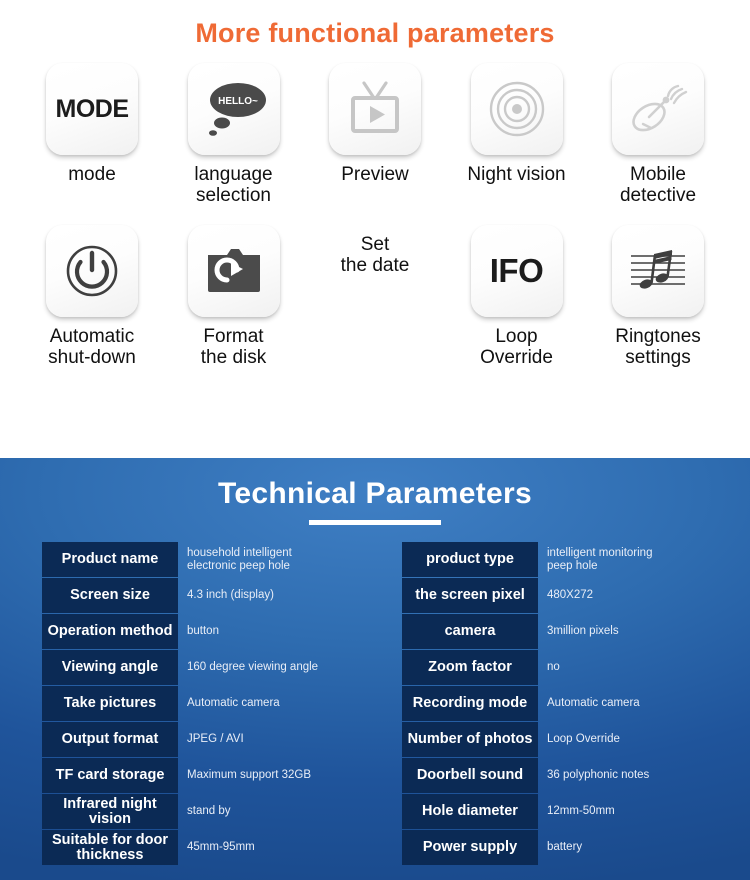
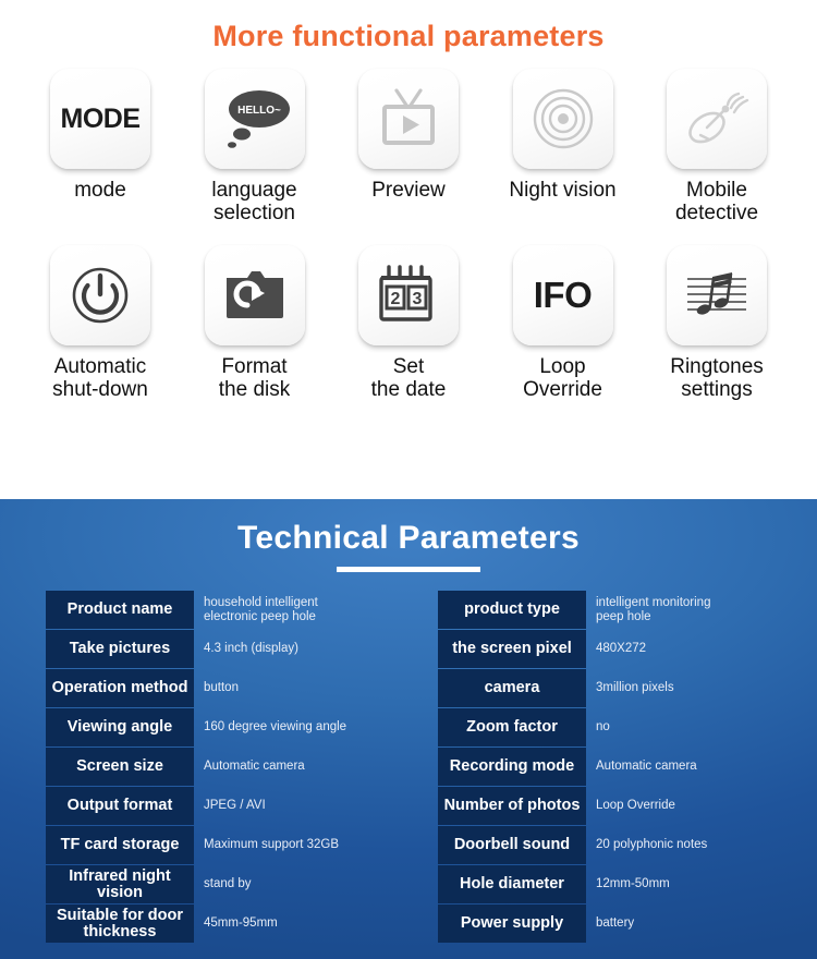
  More functional parameters
  MODE
  mode
  HELLO~
  language
  selection
  Preview
  Night vision
  Mobile
  detective
  Automatic
  shut-down
  Format
  the disk
+ 2
+ 3
  Set
  the date
  IFO
  Loop
  Override
  Ringtones
  settings
  Technical Parameters
  Product name
  household intelligent
  electronic peep hole
- Screen size
+ Take pictures
  4.3 inch (display)
  Operation method
  button
  Viewing angle
  160 degree viewing angle
- Take pictures
+ Screen size
  Automatic camera
  Output format
  JPEG / AVI
  TF card storage
  Maximum support 32GB
  Infrared night
  vision
  stand by
  Suitable for door
  thickness
  45mm-95mm
  product type
  intelligent monitoring
  peep hole
  the screen pixel
  480X272
  camera
  3million pixels
  Zoom factor
  no
  Recording mode
  Automatic camera
  Number of photos
  Loop Override
  Doorbell sound
- 36 polyphonic notes
+ 20 polyphonic notes
  Hole diameter
  12mm-50mm
  Power supply
  battery
